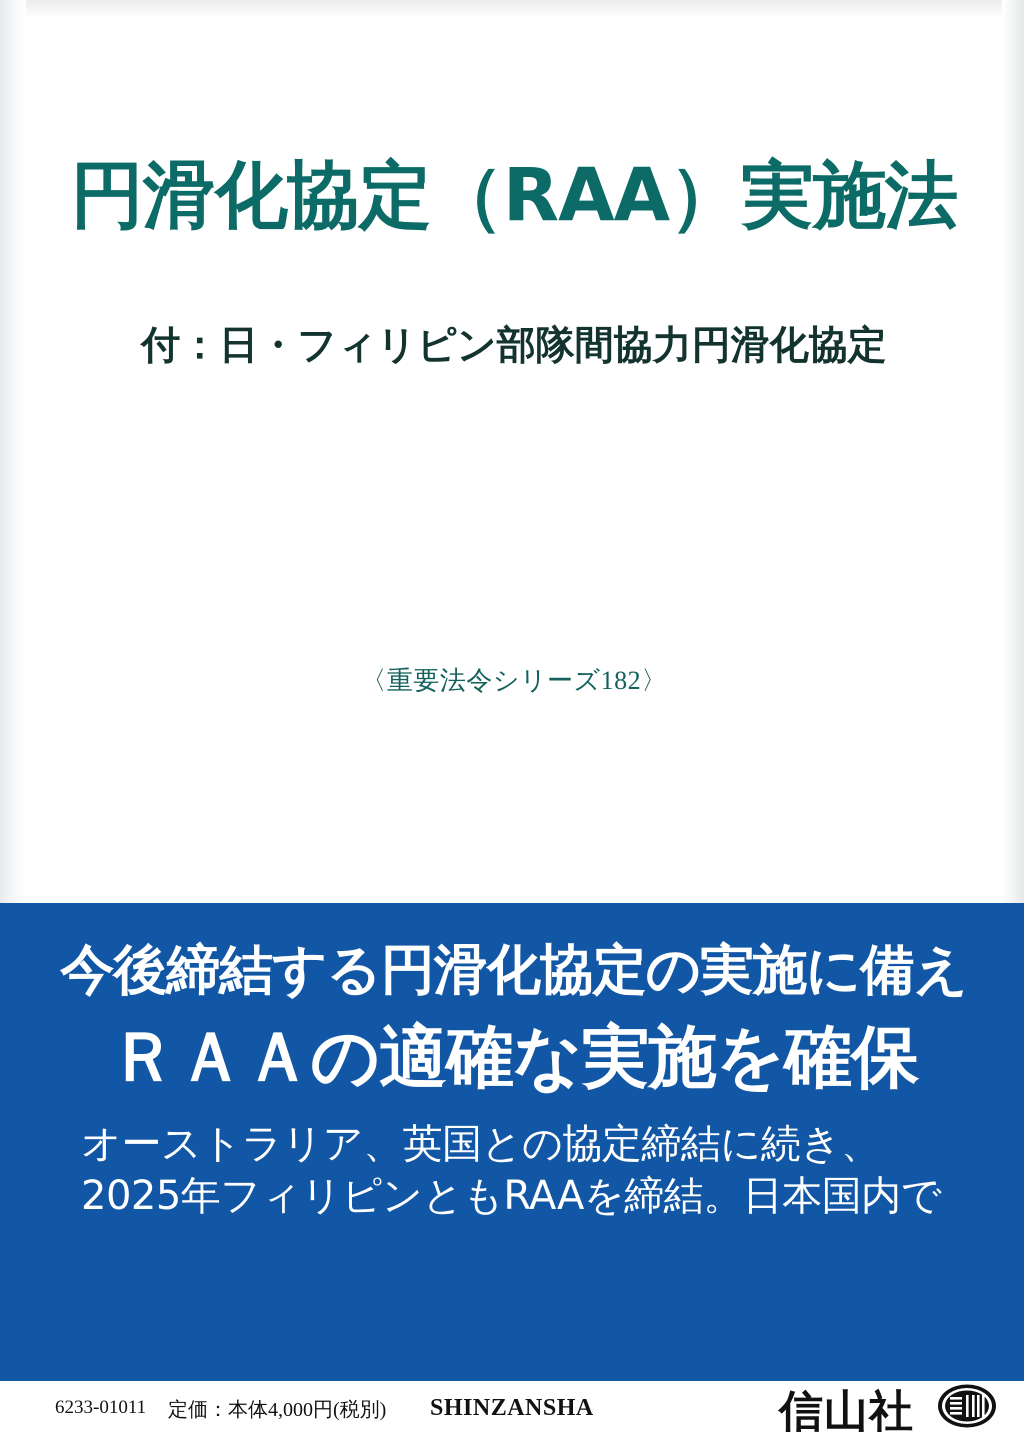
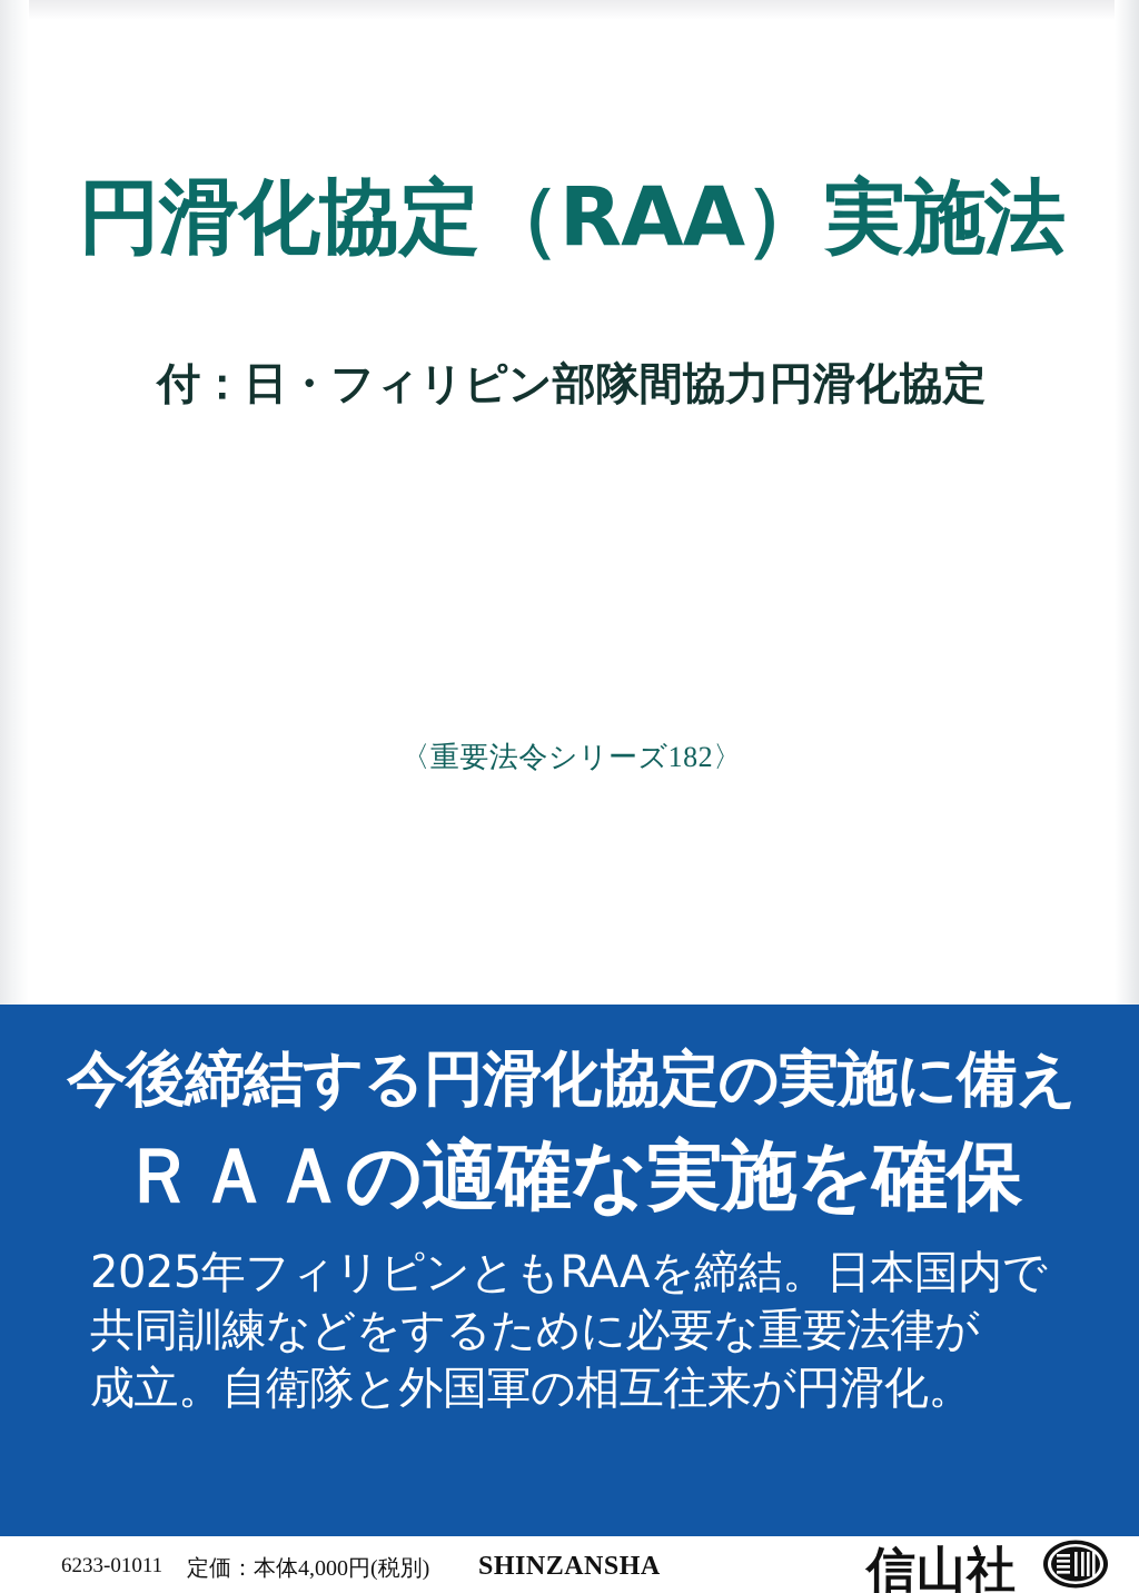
  円滑化協定（RAA）実施法
  付：日・フィリピン部隊間協力円滑化協定
  〈重要法令シリーズ182〉
  今後締結する円滑化協定の実施に備え
  ＲＡＡの適確な実施を確保
- オーストラリア、英国との協定締結に続き、
  2025年フィリピンともRAAを締結。日本国内で
+ 共同訓練などをするために必要な重要法律が
+ 成立。自衛隊と外国軍の相互往来が円滑化。
  6233-01011
  定価：本体4,000円(税別)
  SHINZANSHA
  信山社
